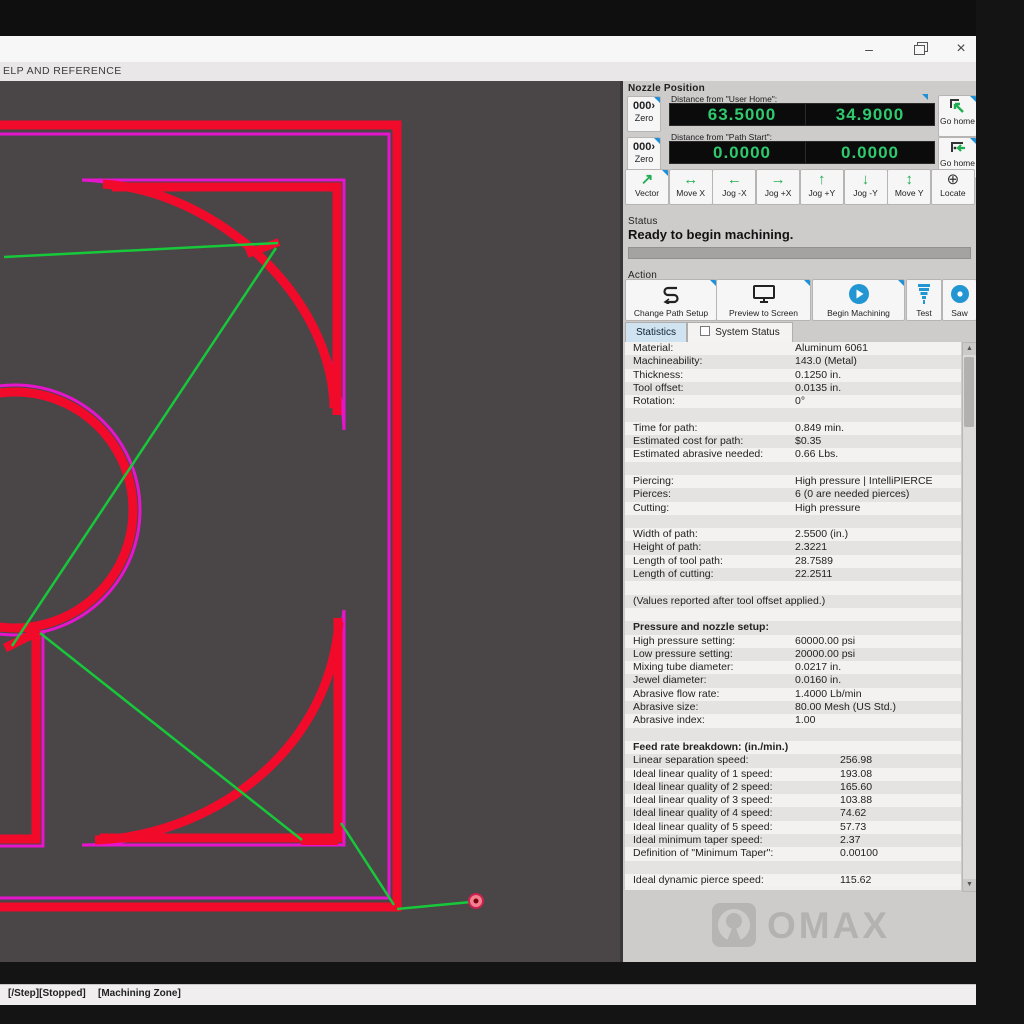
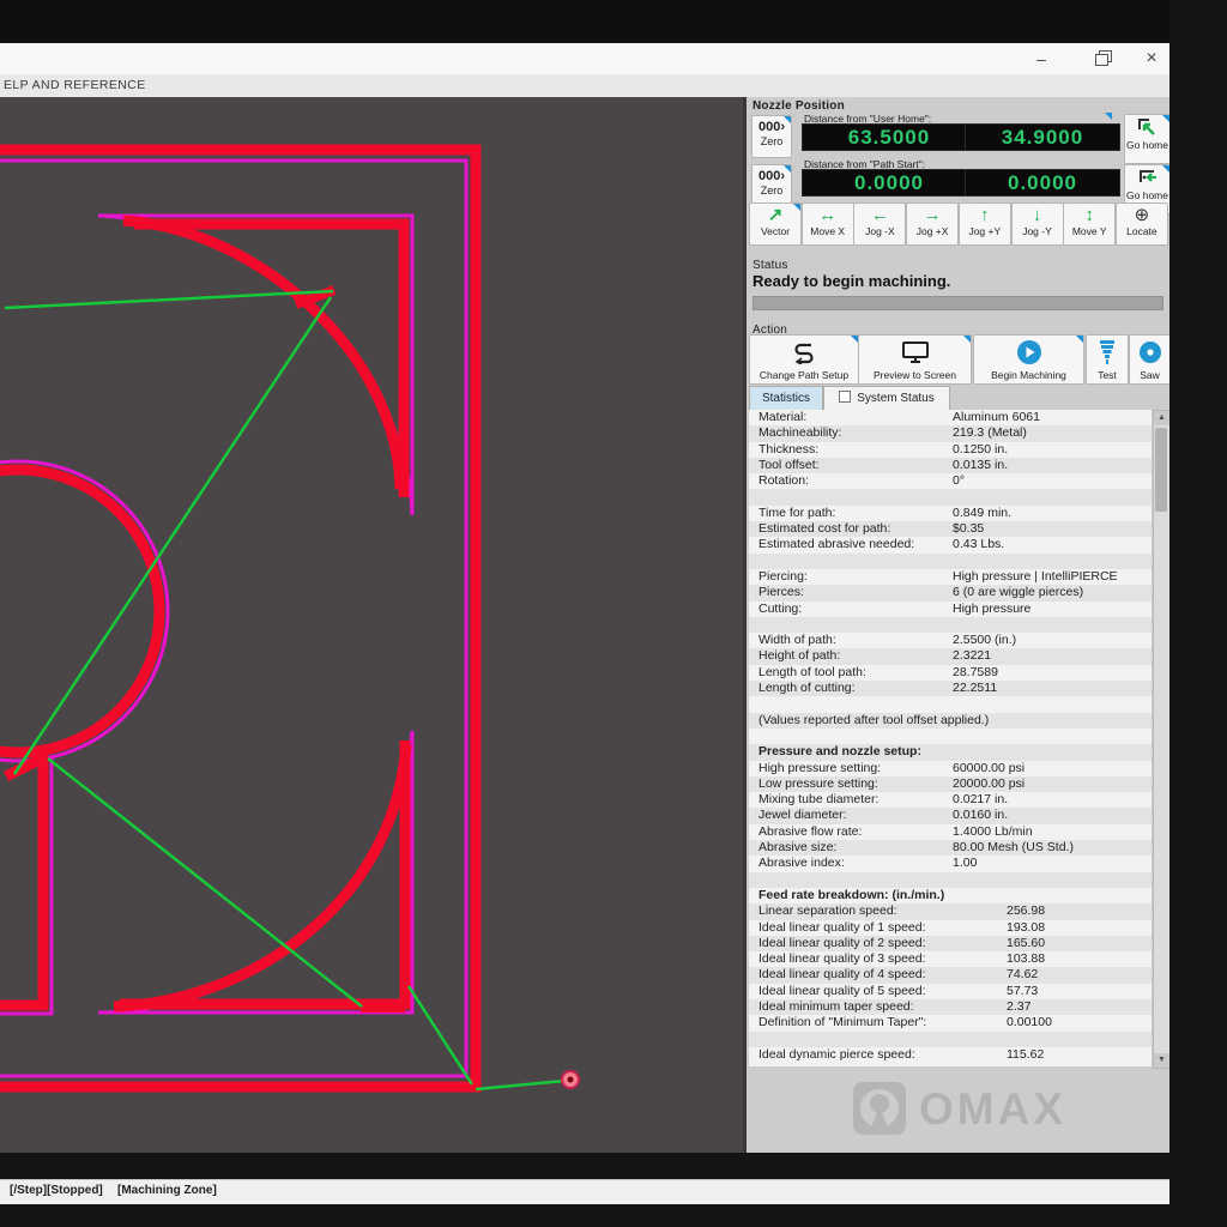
  –
  ×
  ELP AND REFERENCE
  Nozzle Position
  000›
  Zero
  000›
  Zero
  Distance from "User Home":
  63.5000
  34.9000
  Distance from "Path Start":
  0.0000
  0.0000
  Go home
  Go home
  ↗
  Vector
  ↔
  Move X
  ←
  Jog -X
  →
  Jog +X
  ↑
  Jog +Y
  ↓
  Jog -Y
  ↕
  Move Y
  ⊕
  Locate
  Status
  Ready to begin machining.
  Action
  Change Path Setup
  Preview to Screen
  Begin Machining
  Test
  Saw
  Statistics
  System Status
  Material:
  Aluminum 6061
  Machineability:
- 143.0 (Metal)
+ 219.3 (Metal)
  Thickness:
  0.1250 in.
  Tool offset:
  0.0135 in.
  Rotation:
  0°
  Time for path:
  0.849 min.
  Estimated cost for path:
  $0.35
  Estimated abrasive needed:
- 0.66 Lbs.
+ 0.43 Lbs.
  Piercing:
  High pressure | IntelliPIERCE
  Pierces:
- 6 (0 are needed pierces)
+ 6 (0 are wiggle pierces)
  Cutting:
  High pressure
  Width of path:
  2.5500 (in.)
  Height of path:
  2.3221
  Length of tool path:
  28.7589
  Length of cutting:
  22.2511
  (Values reported after tool offset applied.)
  Pressure and nozzle setup:
  High pressure setting:
  60000.00 psi
  Low pressure setting:
  20000.00 psi
  Mixing tube diameter:
  0.0217 in.
  Jewel diameter:
  0.0160 in.
  Abrasive flow rate:
  1.4000 Lb/min
  Abrasive size:
  80.00 Mesh (US Std.)
  Abrasive index:
  1.00
  Feed rate breakdown: (in./min.)
  Linear separation speed:
  256.98
  Ideal linear quality of 1 speed:
  193.08
  Ideal linear quality of 2 speed:
  165.60
  Ideal linear quality of 3 speed:
  103.88
  Ideal linear quality of 4 speed:
  74.62
  Ideal linear quality of 5 speed:
  57.73
  Ideal minimum taper speed:
  2.37
  Definition of "Minimum Taper":
  0.00100
  Ideal dynamic pierce speed:
  115.62
  OMAX
  [/Step][Stopped]
  [Machining Zone]
